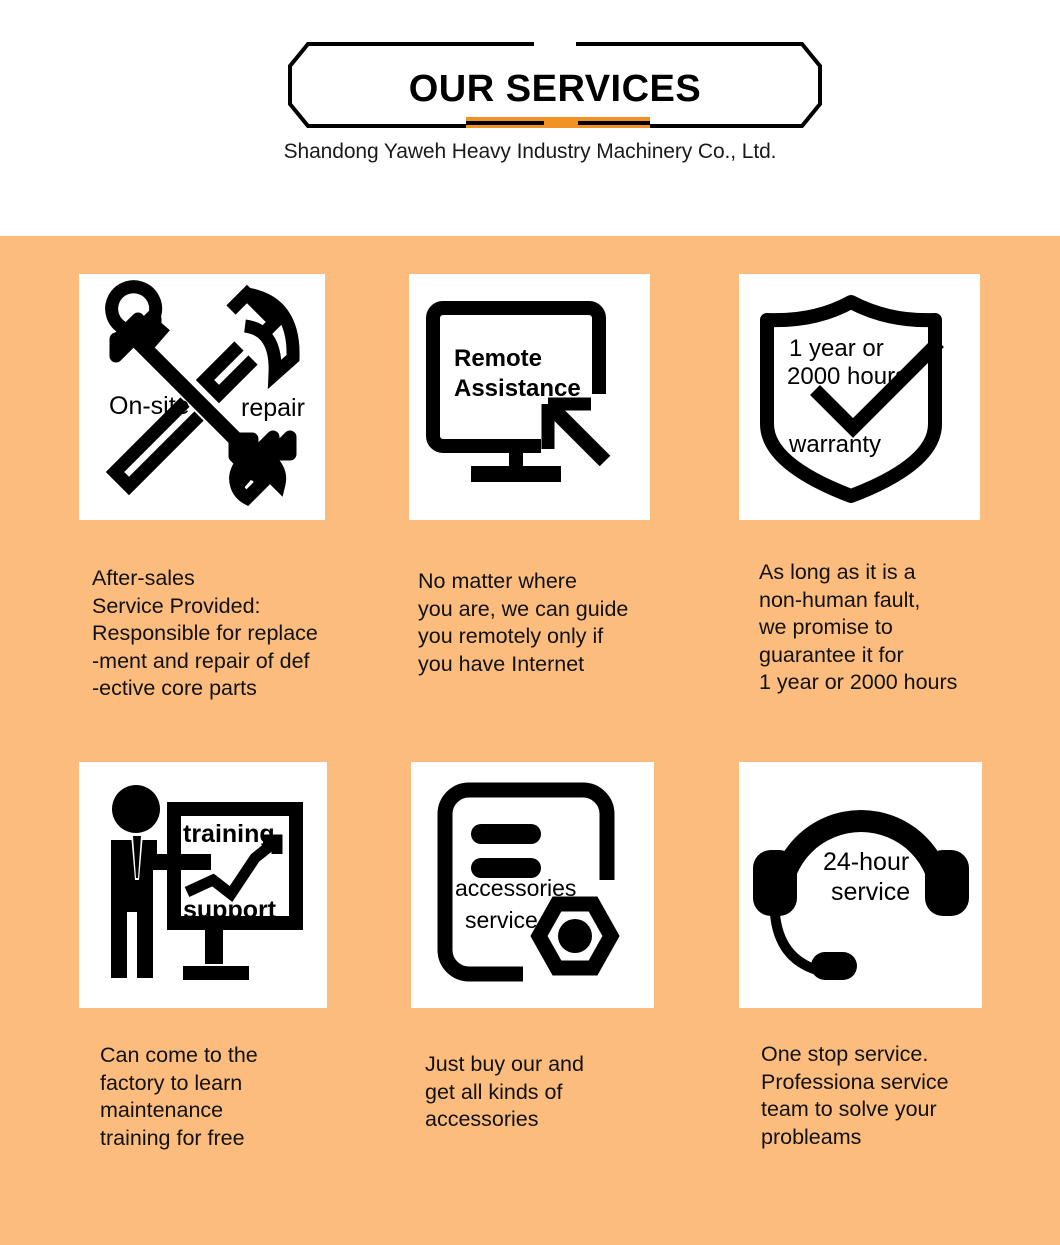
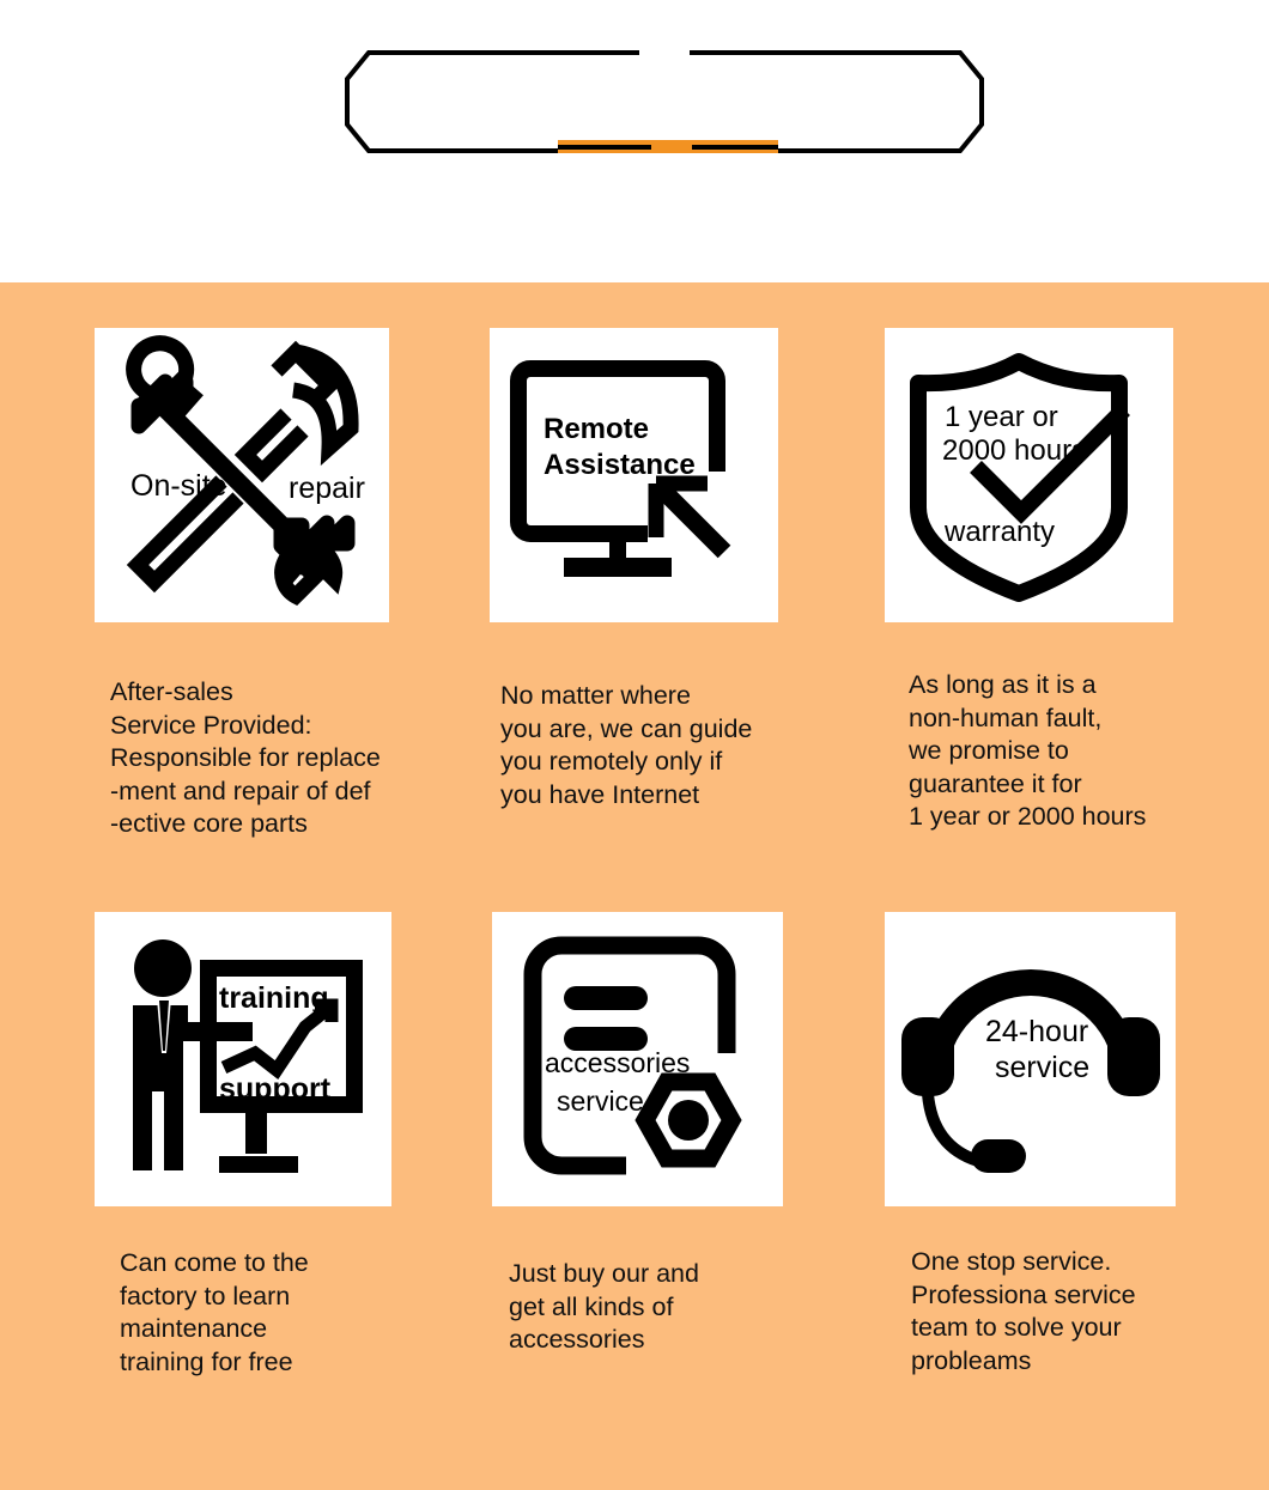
- OUR SERVICES
- Shandong Yaweh Heavy Industry Machinery Co., Ltd.
  On-site
  repair
  Remote
  Assistance
  1 year or
  2000 hours
  warranty
  training
  support
  accessories
  service
  24-hour
  service
  After-sales
  Service Provided:
  Responsible for replace
  -ment and repair of def
  -ective core parts
  No matter where
  you are, we can guide
  you remotely only if
  you have Internet
  As long as it is a
  non-human fault,
  we promise to
  guarantee it for
  1 year or 2000 hours
  Can come to the
  factory to learn
  maintenance
  training for free
  Just buy our and
  get all kinds of
  accessories
  One stop service.
  Professiona service
  team to solve your
  probleams
